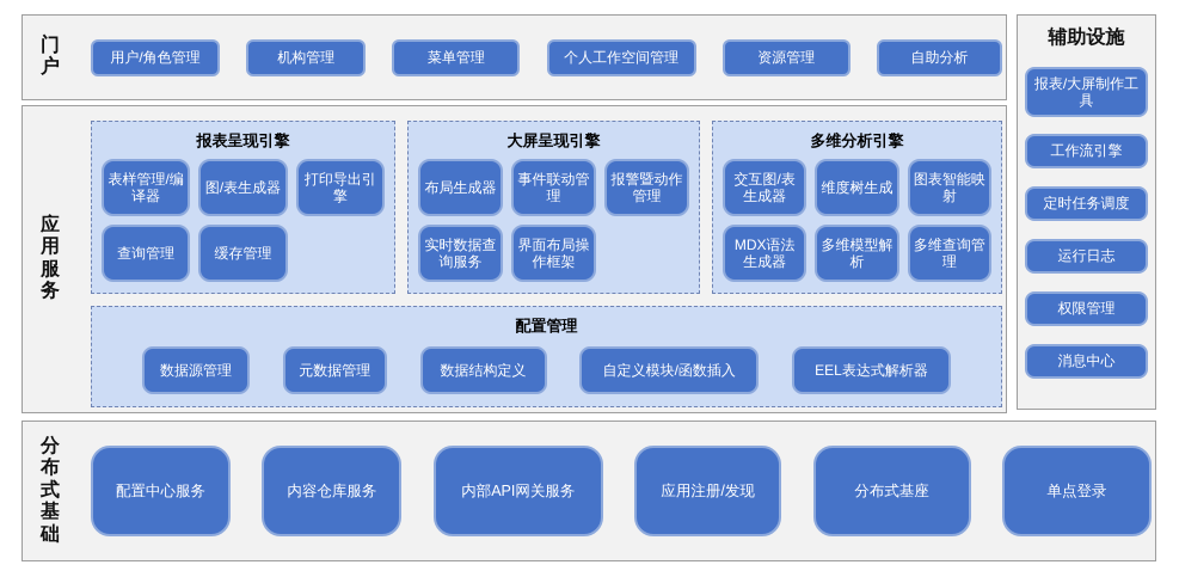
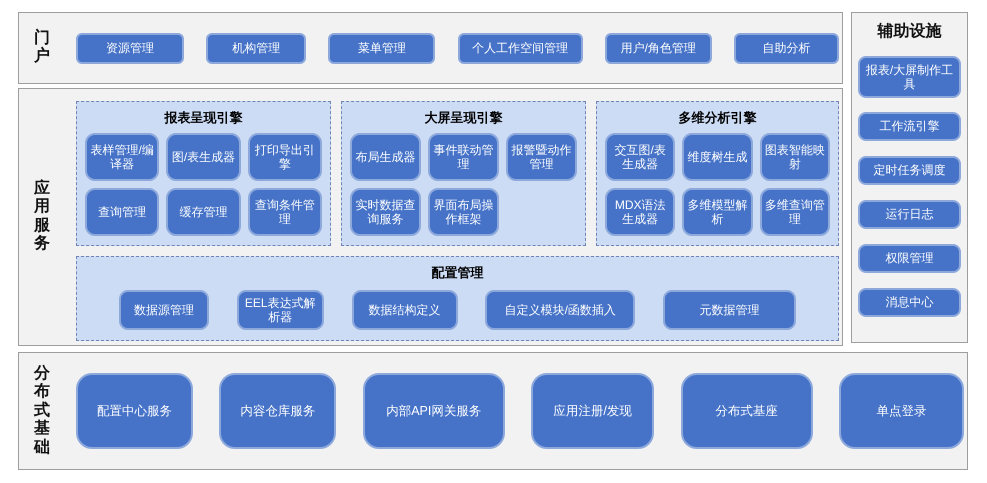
  门户
- 用户/角色管理
+ 资源管理
  机构管理
  菜单管理
  个人工作空间管理
- 资源管理
+ 用户/角色管理
  自助分析
  应用服务
  报表呈现引擎
  表样管理/编译器
  图/表生成器
  打印导出引擎
  查询管理
  缓存管理
+ 查询条件管理
  大屏呈现引擎
  布局生成器
  事件联动管理
  报警暨动作管理
  实时数据查询服务
  界面布局操作框架
  多维分析引擎
  交互图/表生成器
  维度树生成
  图表智能映射
  MDX语法生成器
  多维模型解析
  多维查询管理
  配置管理
  数据源管理
- 元数据管理
+ EEL表达式解析器
  数据结构定义
  自定义模块/函数插入
- EEL表达式解析器
+ 元数据管理
  辅助设施
  报表/大屏制作工具
  工作流引擎
  定时任务调度
  运行日志
  权限管理
  消息中心
  分布式基础
  配置中心服务
  内容仓库服务
  内部API网关服务
  应用注册/发现
  分布式基座
  单点登录
